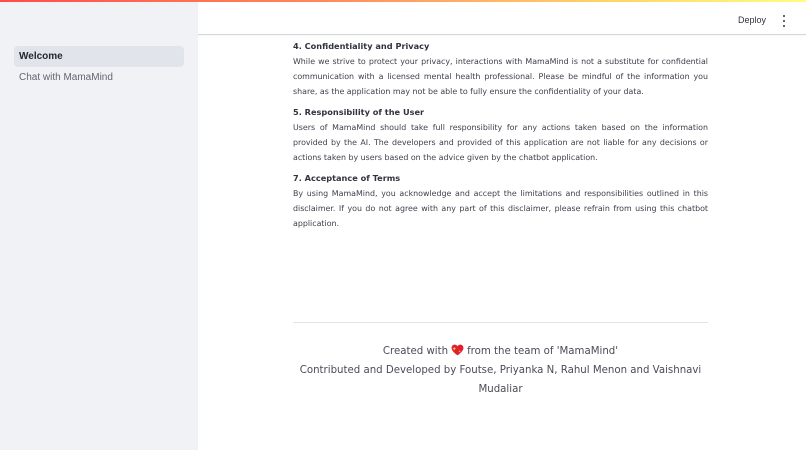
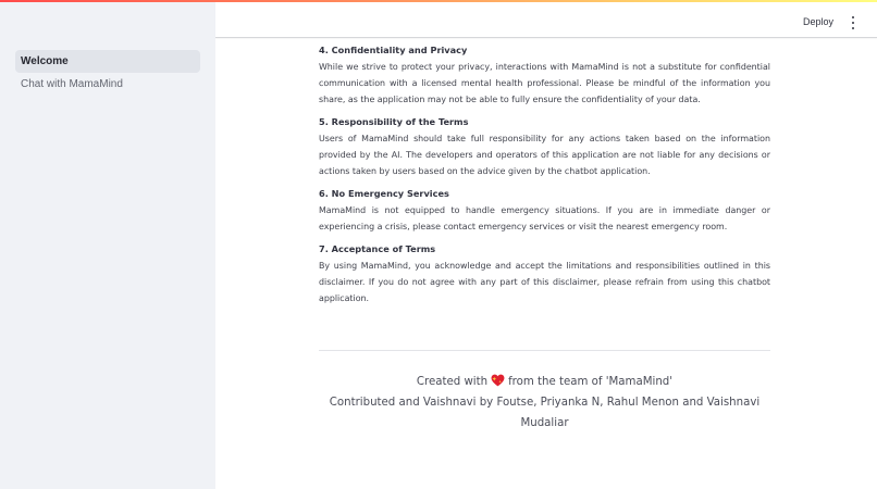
  Welcome
  Chat with MamaMind
  Deploy
  4. Confidentiality and Privacy
  While we strive to protect your privacy, interactions with MamaMind is not a substitute for confidential communication with a licensed mental health professional. Please be mindful of the information you share, as the application may not be able to fully ensure the confidentiality of your data.
- 5. Responsibility of the User
+ 5. Responsibility of the Terms
- Users of MamaMind should take full responsibility for any actions taken based on the information provided by the AI. The developers and provided of this application are not liable for any decisions or actions taken by users based on the advice given by the chatbot application.
+ Users of MamaMind should take full responsibility for any actions taken based on the information provided by the AI. The developers and operators of this application are not liable for any decisions or actions taken by users based on the advice given by the chatbot application.
+ 6. No Emergency Services
+ MamaMind is not equipped to handle emergency situations. If you are in immediate danger or experiencing a crisis, please contact emergency services or visit the nearest emergency room.
  7. Acceptance of Terms
  By using MamaMind, you acknowledge and accept the limitations and responsibilities outlined in this disclaimer. If you do not agree with any part of this disclaimer, please refrain from using this chatbot application.
  Created with from the team of 'MamaMind'
- Contributed and Developed by Foutse, Priyanka N, Rahul Menon and Vaishnavi Mudaliar
+ Contributed and Vaishnavi by Foutse, Priyanka N, Rahul Menon and Vaishnavi Mudaliar
